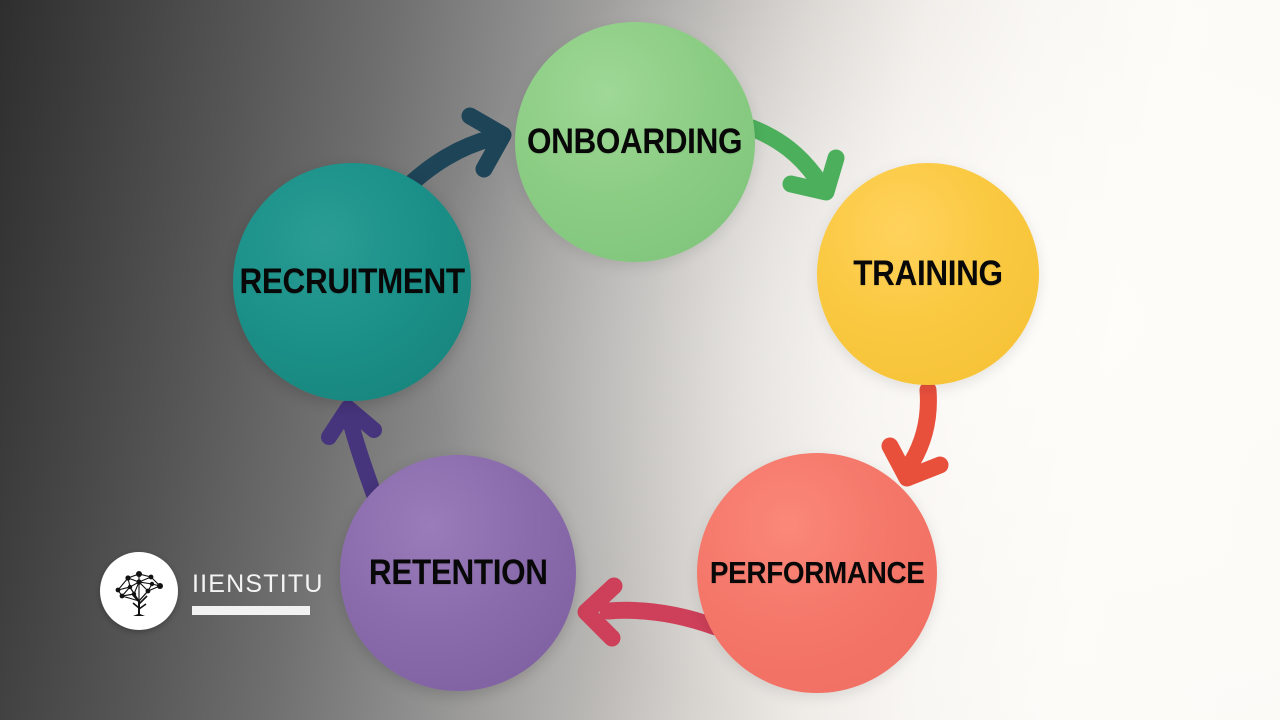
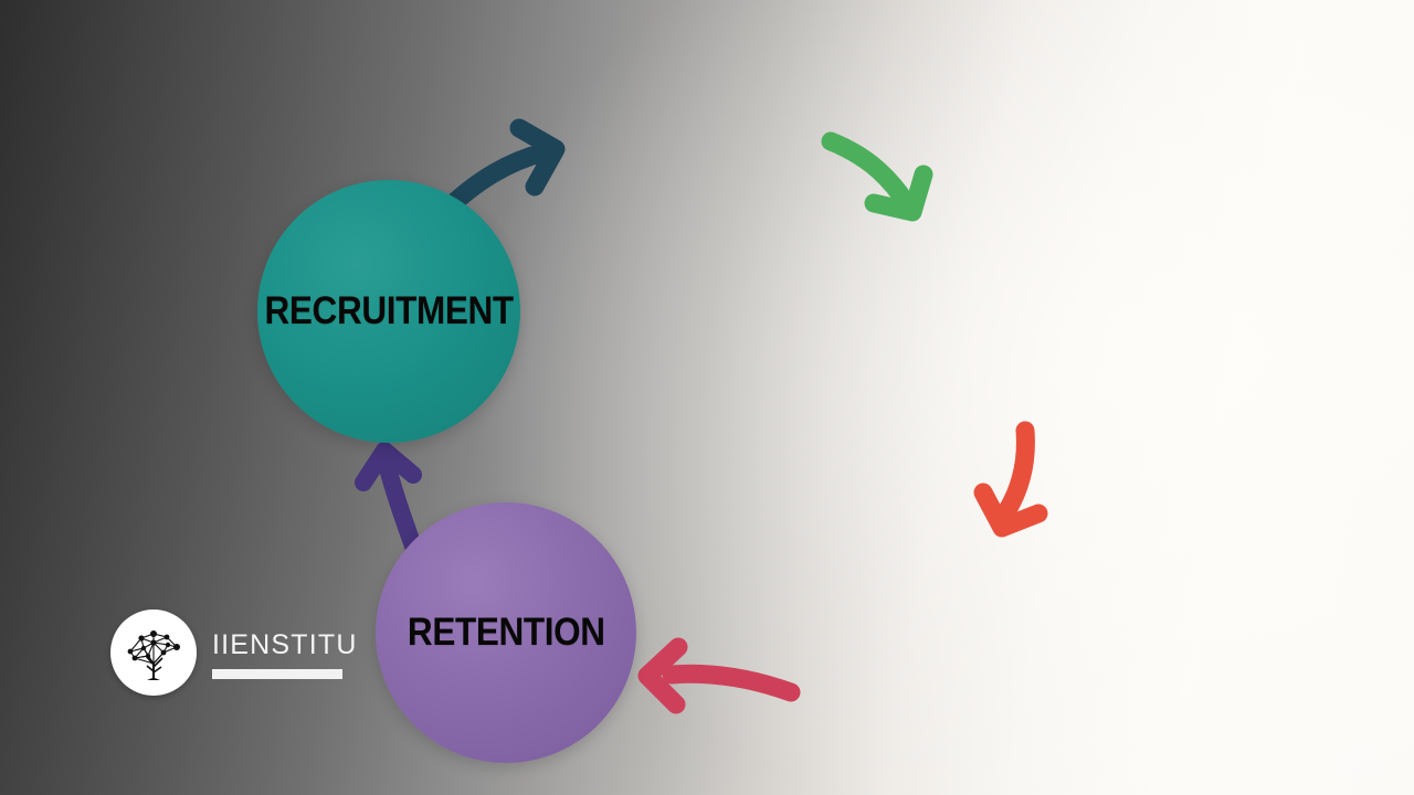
  RECRUITMENT
- ONBOARDING
- TRAINING
- PERFORMANCE
  RETENTION
  IIENSTITU
